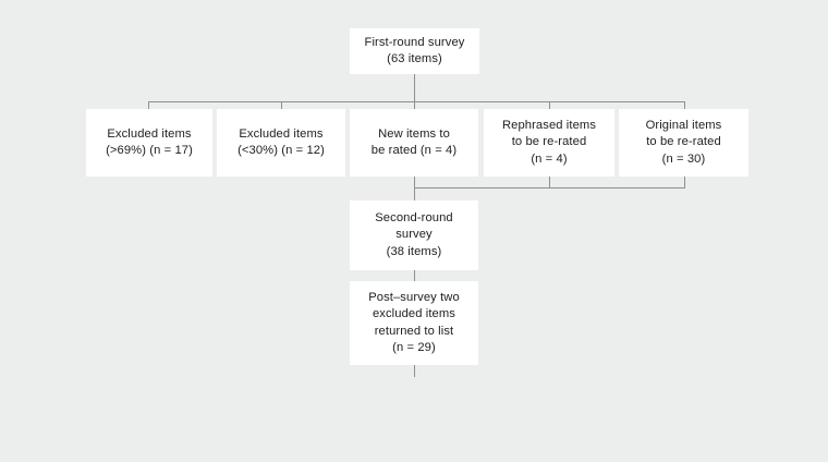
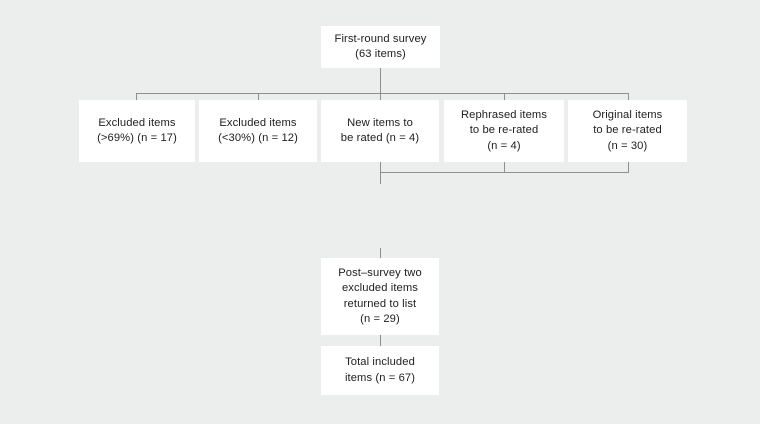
  First-round survey
  (63 items)
  Excluded items
  (>69%) (n = 17)
  Excluded items
  (<30%) (n = 12)
  New items to
  be rated (n = 4)
  Rephrased items
  to be re-rated
  (n = 4)
  Original items
  to be re-rated
  (n = 30)
- Second-round
- survey
- (38 items)
  Post–survey two
  excluded items
  returned to list
  (n = 29)
+ Total included
+ items (n = 67)
